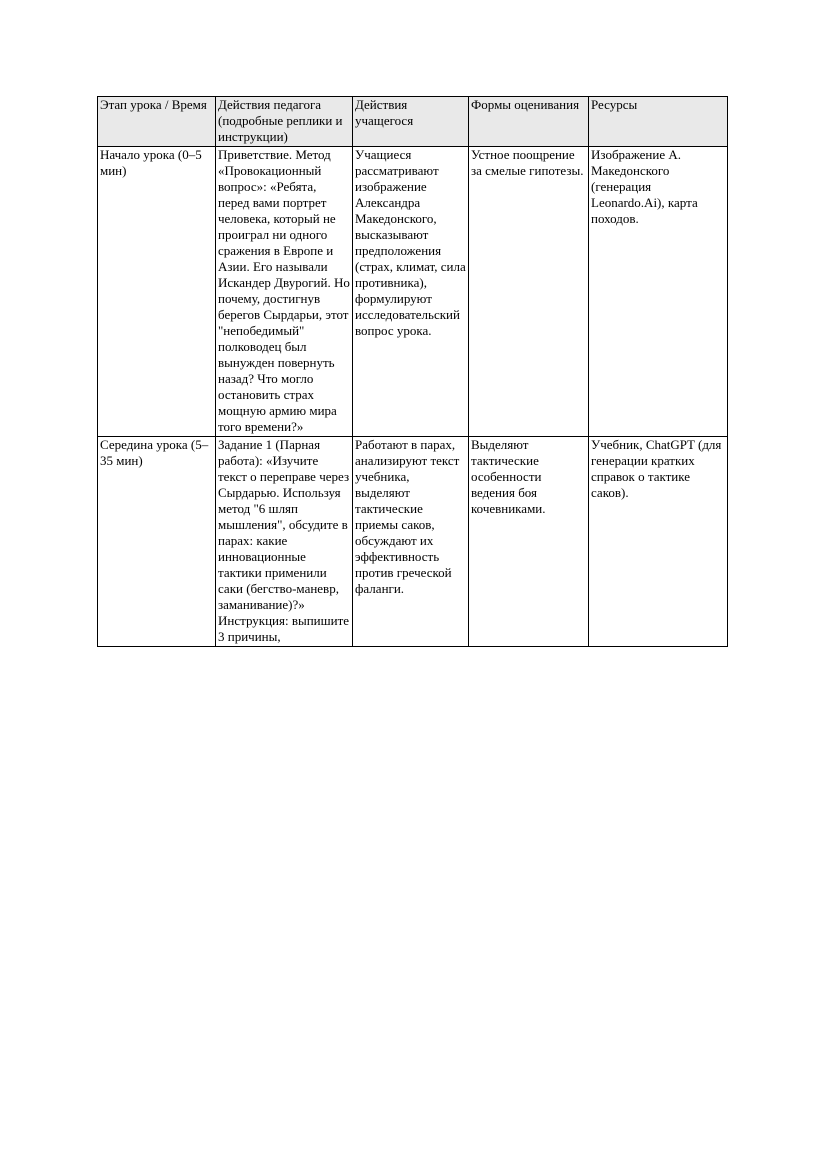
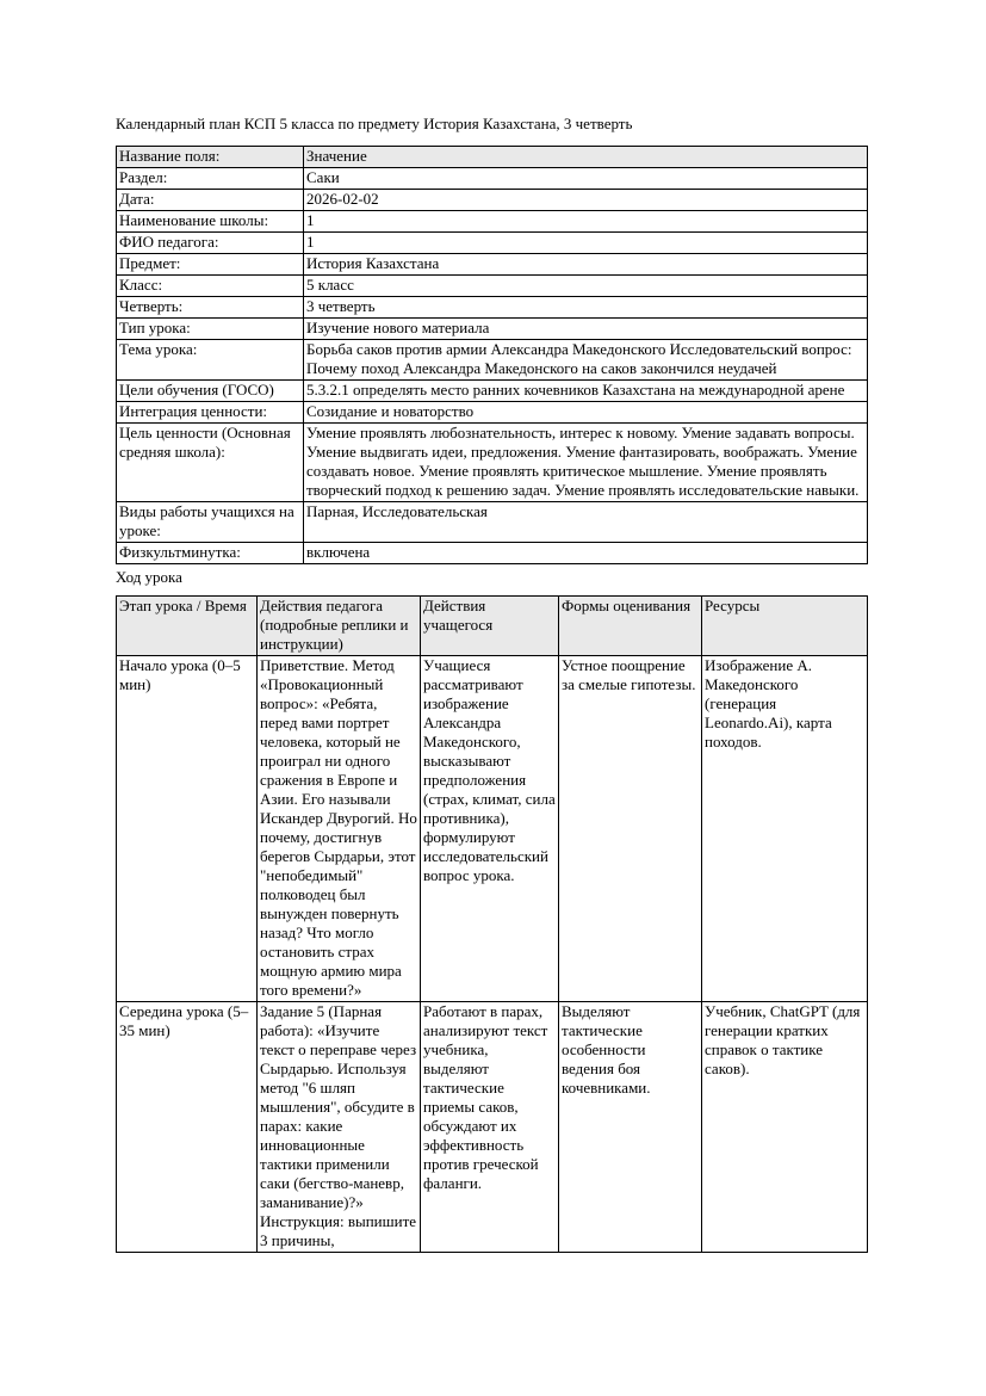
+ Календарный план КСП 5 класса по предмету История Казахстана, 3 четверть
+ Название поля:	Значение
+ Раздел:	Саки
+ Дата:	2026-02-02
+ Наименование школы:	1
+ ФИО педагога:	1
+ Предмет:	История Казахстана
+ Класс:	5 класс
+ Четверть:	3 четверть
+ Тип урока:	Изучение нового материала
+ Тема урока:	Борьба саков против армии Александра Македонского Исследовательский вопрос: Почему поход Александра Македонского на саков закончился неудачей
+ Цели обучения (ГОСО)	5.3.2.1 определять место ранних кочевников Казахстана на международной арене
+ Интеграция ценности:	Созидание и новаторство
+ Цель ценности (Основная средняя школа):	Умение проявлять любознательность, интерес к новому. Умение задавать вопросы. Умение выдвигать идеи, предложения. Умение фантазировать, воображать. Умение создавать новое. Умение проявлять критическое мышление. Умение проявлять творческий подход к решению задач. Умение проявлять исследовательские навыки.
+ Виды работы учащихся на уроке:	Парная, Исследовательская
+ Физкультминутка:	включена
+ Ход урока
  Этап урока / Время	Действия педагога (подробные реплики и инструкции)	Действия учащегося	Формы оценивания	Ресурсы
  Начало урока (0–5 мин)	Приветствие. Метод «Провокационный вопрос»: «Ребята, перед вами портрет человека, который не проиграл ни одного сражения в Европе и Азии. Его называли Искандер Двурогий. Но почему, достигнув берегов Сырдарьи, этот "непобедимый" полководец был вынужден повернуть назад? Что могло остановить страх мощную армию мира того времени?»	Учащиеся рассматривают изображение Александра Македонского, высказывают предположения (страх, климат, сила противника), формулируют исследовательский вопрос урока.	Устное поощрение за смелые гипотезы.	Изображение А. Македонского (генерация Leonardo.Ai), карта походов.
- Середина урока (5–35 мин)	Задание 1 (Парная работа): «Изучите текст о переправе через Сырдарью. Используя метод "6 шляп мышления", обсудите в парах: какие инновационные тактики применили саки (бегство-маневр, заманивание)?» Инструкция: выпишите 3 причины,	Работают в парах, анализируют текст учебника, выделяют тактические приемы саков, обсуждают их эффективность против греческой фаланги.	Выделяют тактические особенности ведения боя кочевниками.	Учебник, ChatGPT (для генерации кратких справок о тактике саков).
+ Середина урока (5–35 мин)	Задание 5 (Парная работа): «Изучите текст о переправе через Сырдарью. Используя метод "6 шляп мышления", обсудите в парах: какие инновационные тактики применили саки (бегство-маневр, заманивание)?» Инструкция: выпишите 3 причины,	Работают в парах, анализируют текст учебника, выделяют тактические приемы саков, обсуждают их эффективность против греческой фаланги.	Выделяют тактические особенности ведения боя кочевниками.	Учебник, ChatGPT (для генерации кратких справок о тактике саков).
